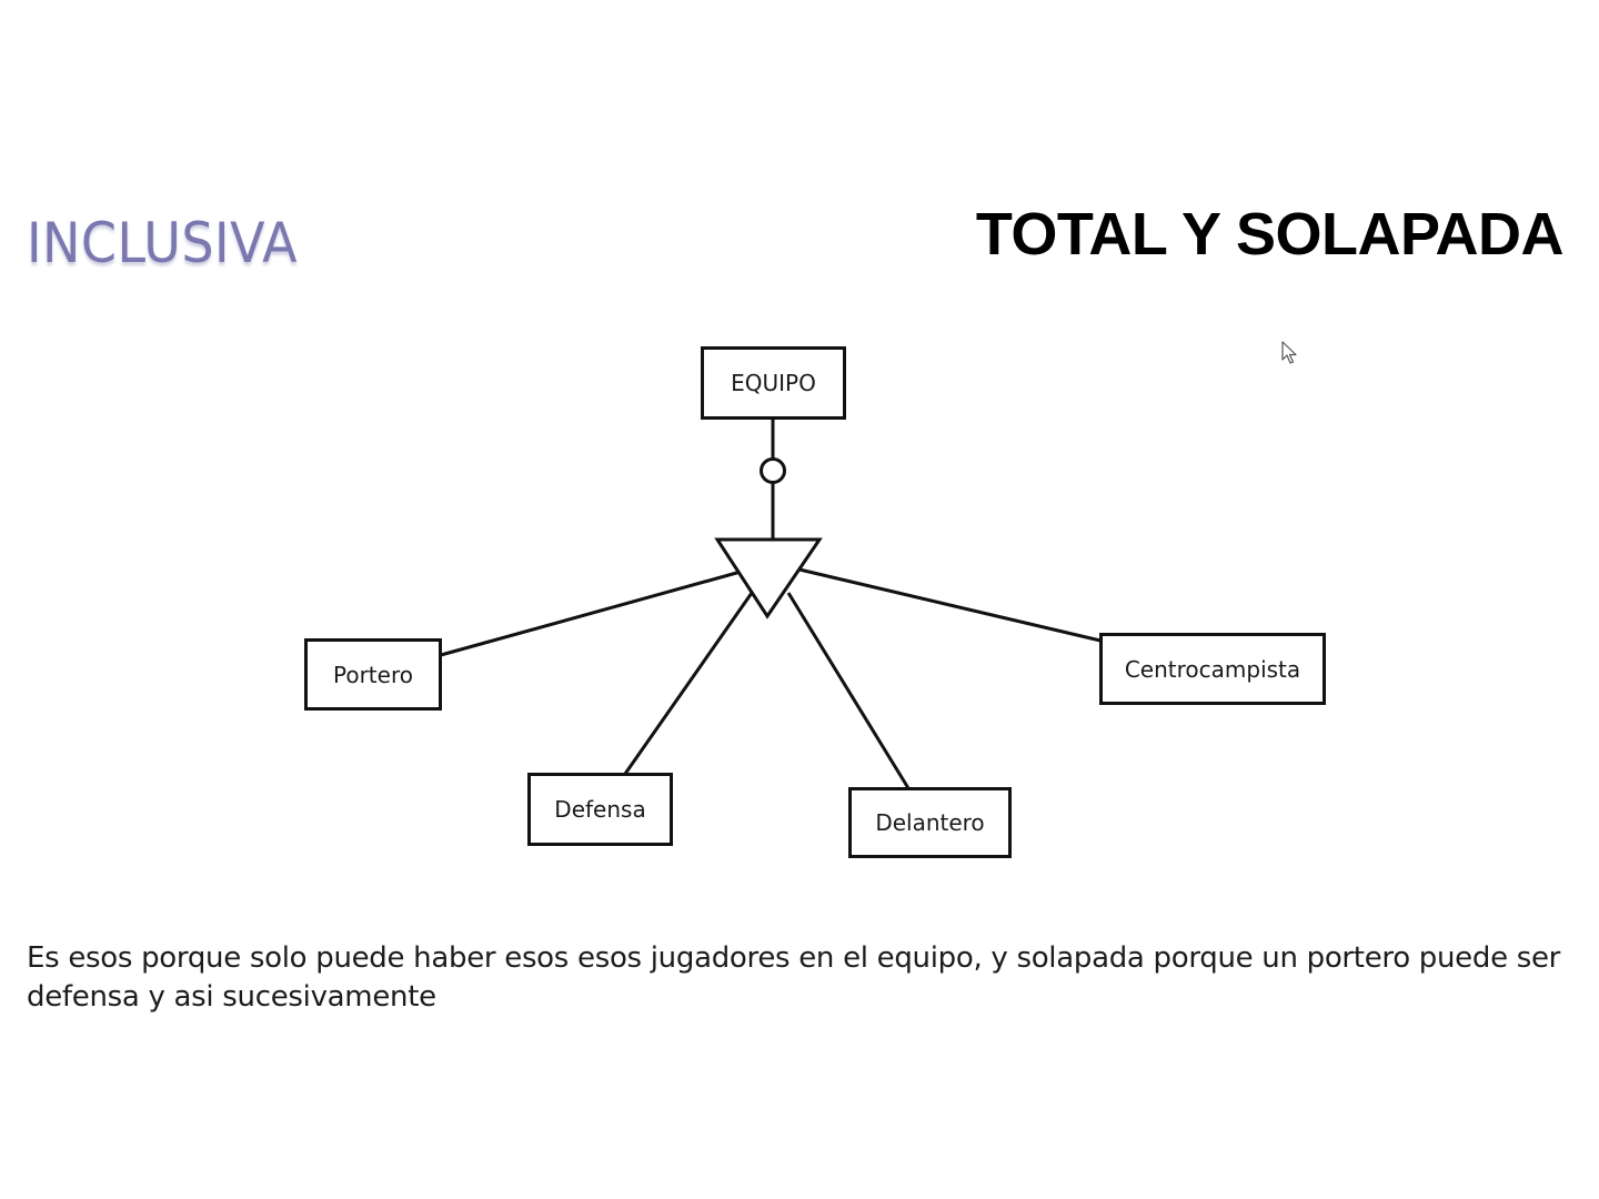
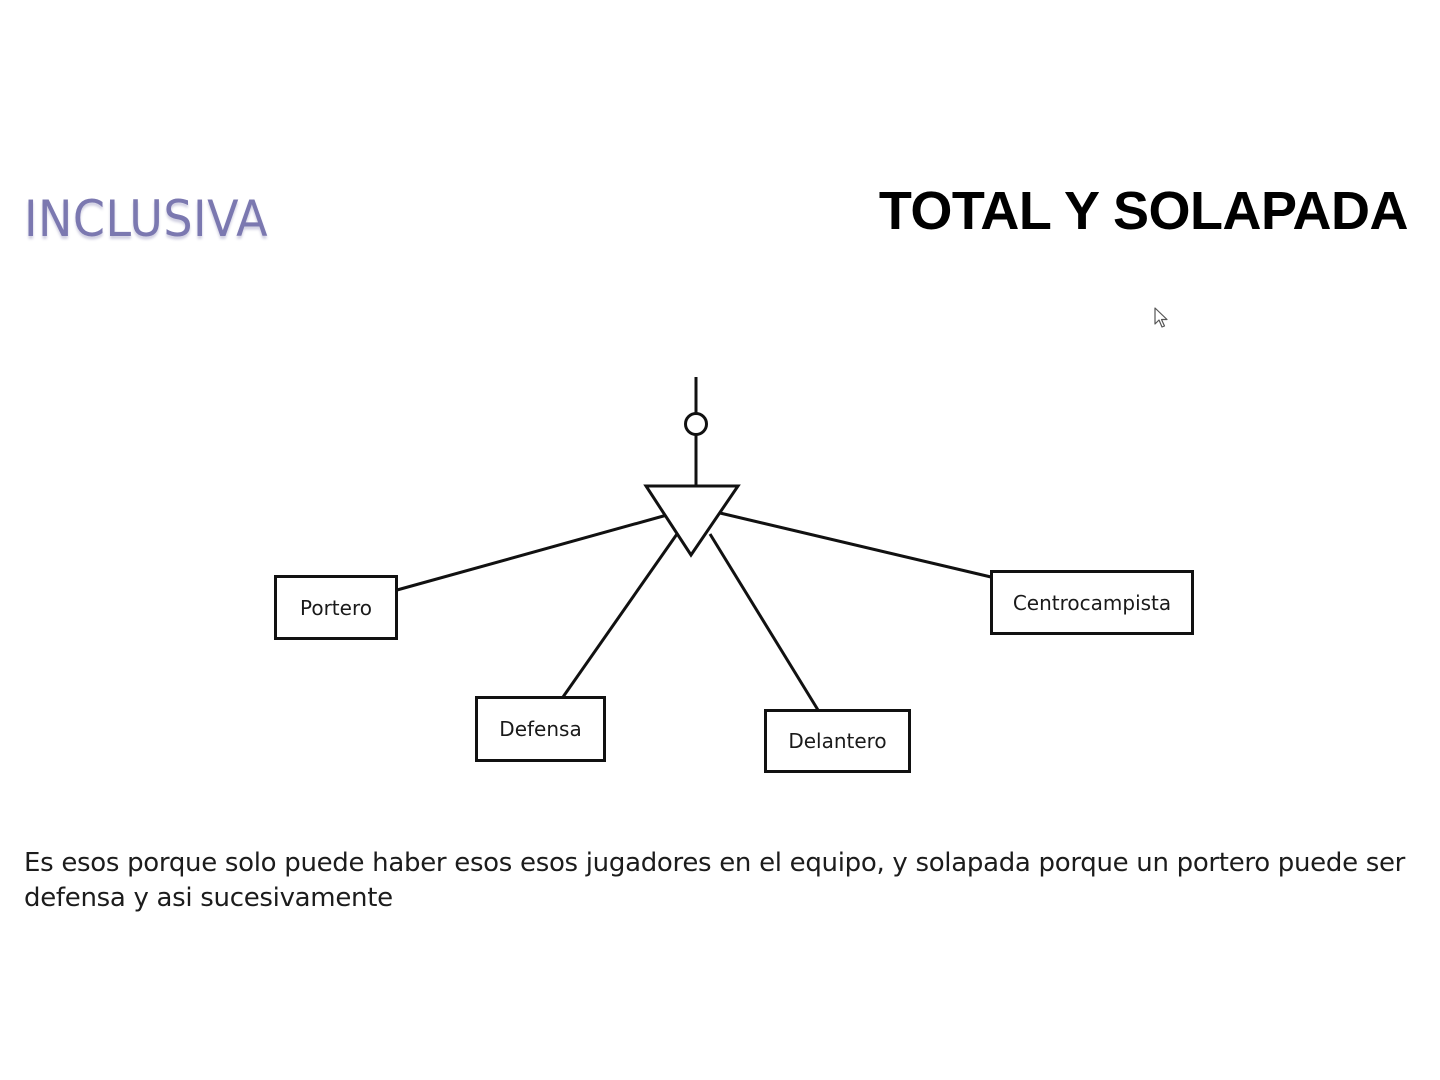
  INCLUSIVA
  TOTAL Y SOLAPADA
- EQUIPO
  Portero
  Defensa
  Delantero
  Centrocampista
  Es esos porque solo puede haber esos esos jugadores en el equipo, y solapada porque un portero puede ser defensa y asi sucesivamente
